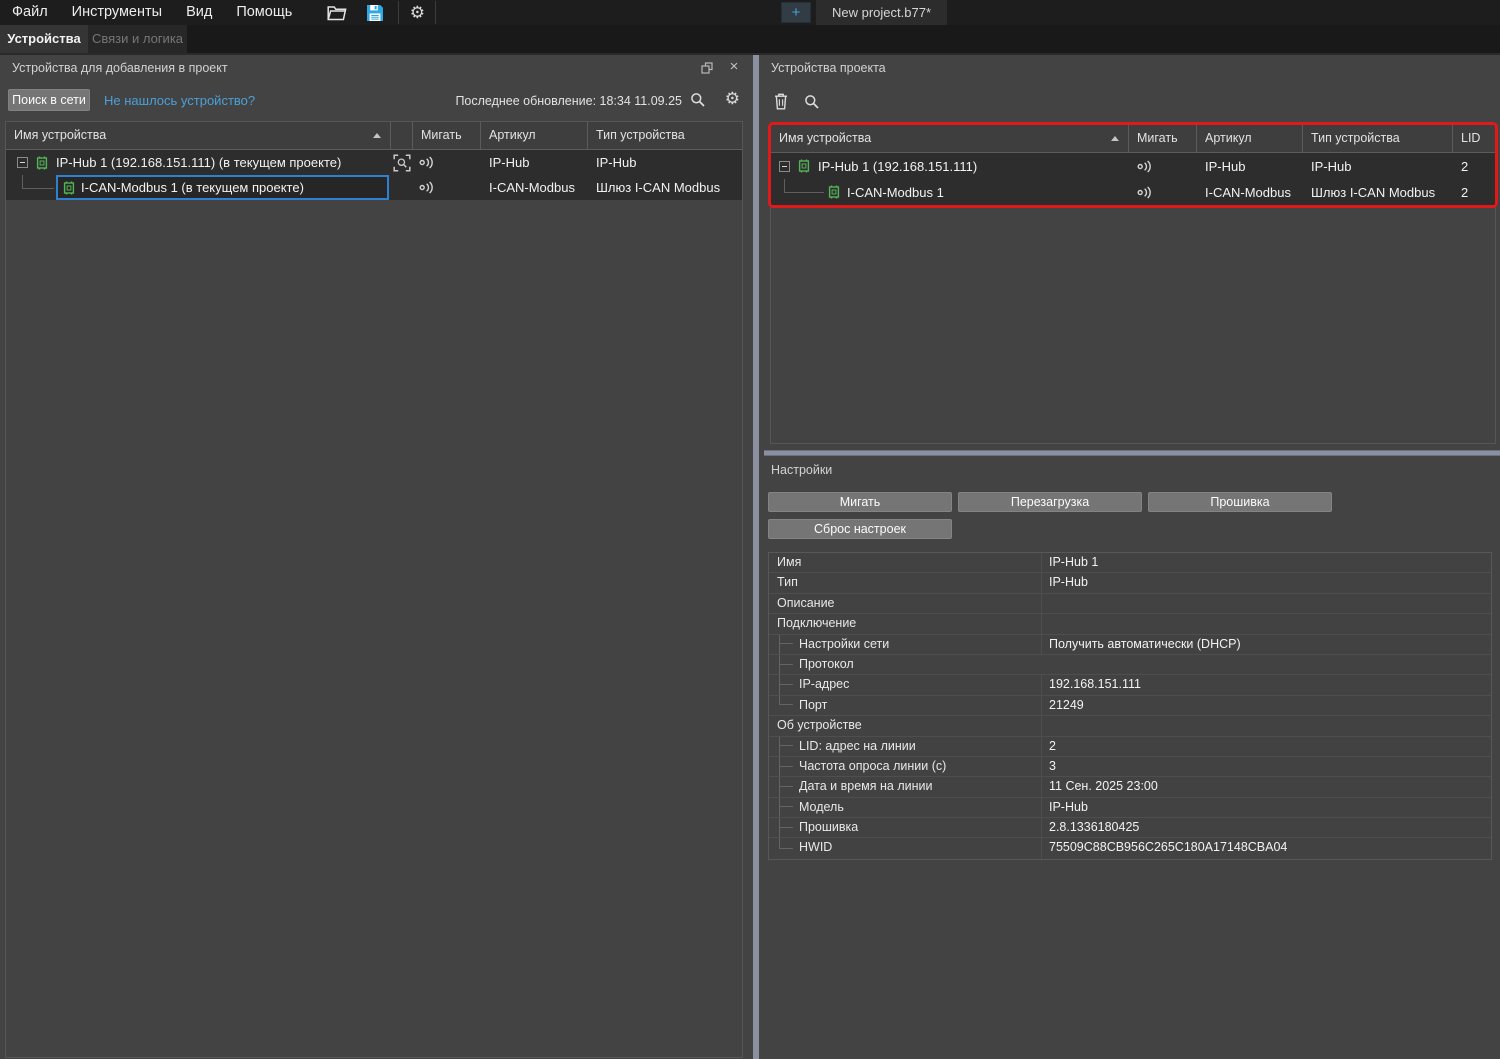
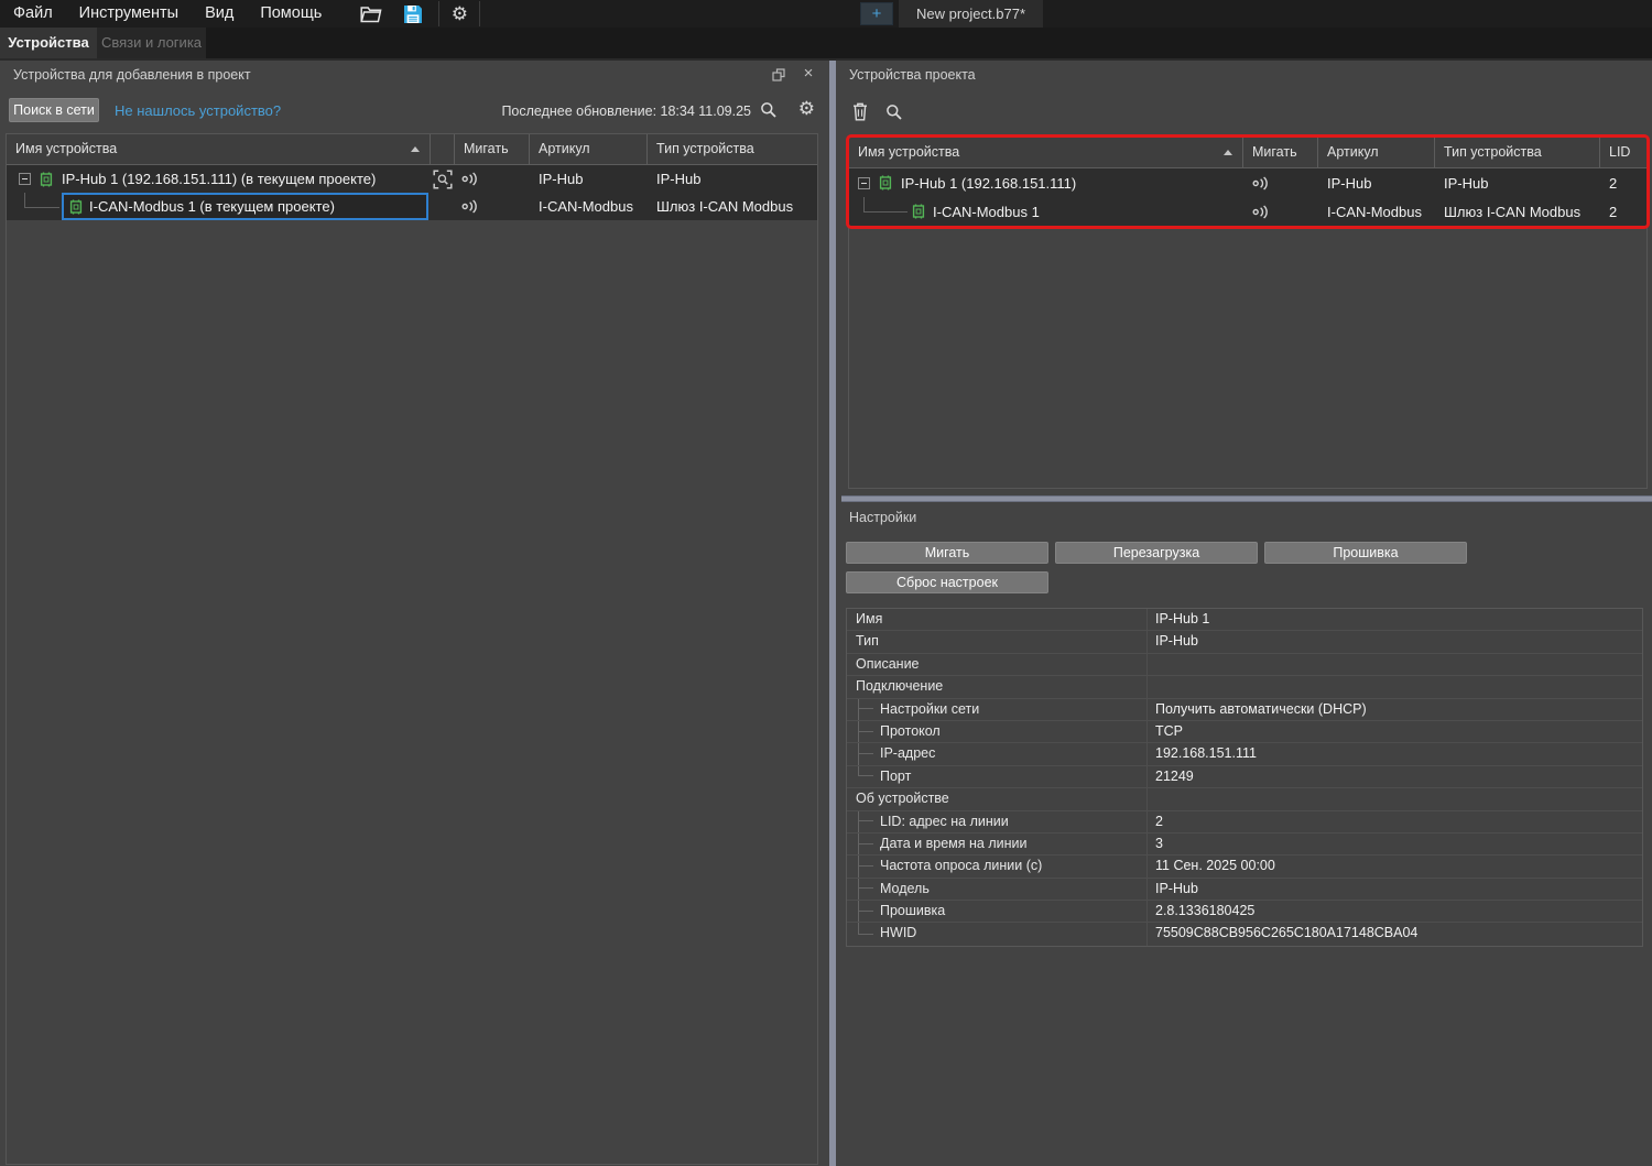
  Файл
  Инструменты
  Вид
  Помощь
  ⚙
  +
  New project.b77*
  Устройства
  Связи и логика
  Устройства для добавления в проект
  ×
  Поиск в сети
  Не нашлось устройство?
  Последнее обновление: 18:34 11.09.25
  ⚙
  Имя устройства
  Мигать
  Артикул
  Тип устройства
  IP-Hub 1 (192.168.151.111) (в текущем проекте)
  IP-Hub
  IP-Hub
  I-CAN-Modbus 1 (в текущем проекте)
  I-CAN-Modbus
  Шлюз I-CAN Modbus
  Устройства проекта
  Имя устройства
  Мигать
  Артикул
  Тип устройства
  LID
  IP-Hub 1 (192.168.151.111)
  IP-Hub
  IP-Hub
  2
  I-CAN-Modbus 1
  I-CAN-Modbus
  Шлюз I-CAN Modbus
  2
  Настройки
  Мигать
  Перезагрузка
  Прошивка
  Сброс настроек
  Имя
  IP-Hub 1
  Тип
  IP-Hub
  Описание
  Подключение
  Настройки сети
  Получить автоматически (DHCP)
  Протокол
+ TCP
  IP-адрес
  192.168.151.111
  Порт
  21249
  Об устройстве
  LID: адрес на линии
  2
- Частота опроса линии (с)
+ Дата и время на линии
  3
- Дата и время на линии
+ Частота опроса линии (с)
- 11 Сен. 2025 23:00
+ 11 Сен. 2025 00:00
  Модель
  IP-Hub
  Прошивка
  2.8.1336180425
  HWID
  75509C88CB956C265C180A17148CBA04
